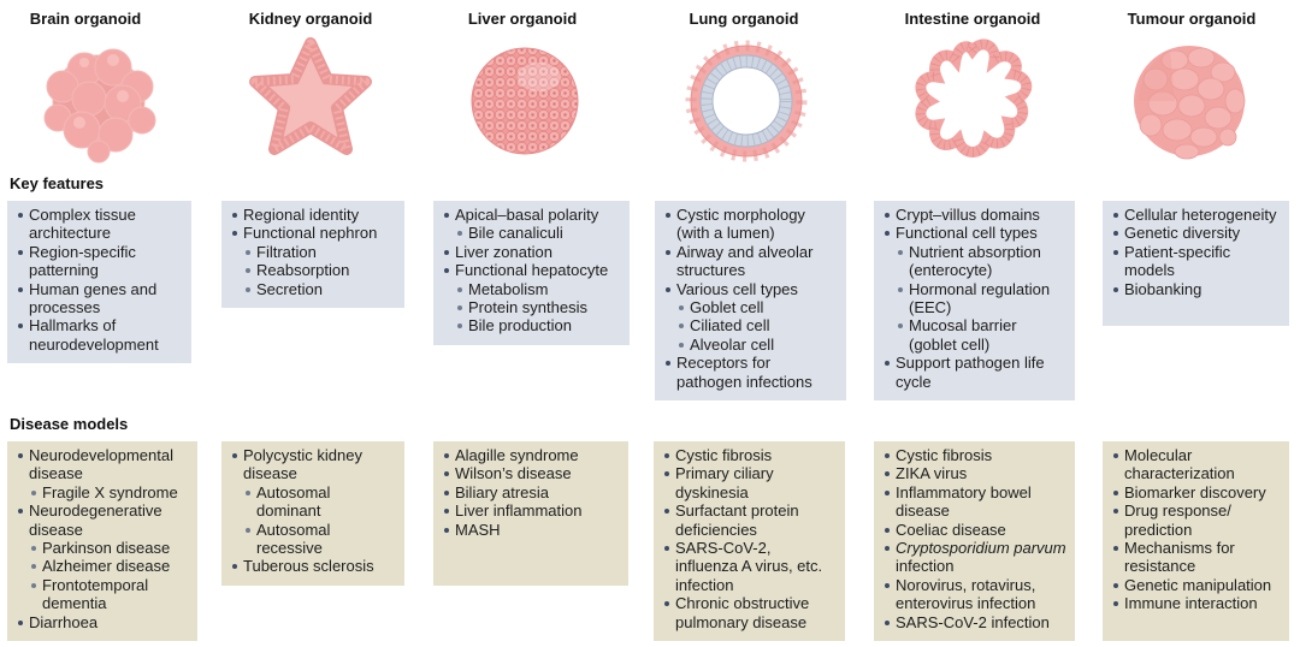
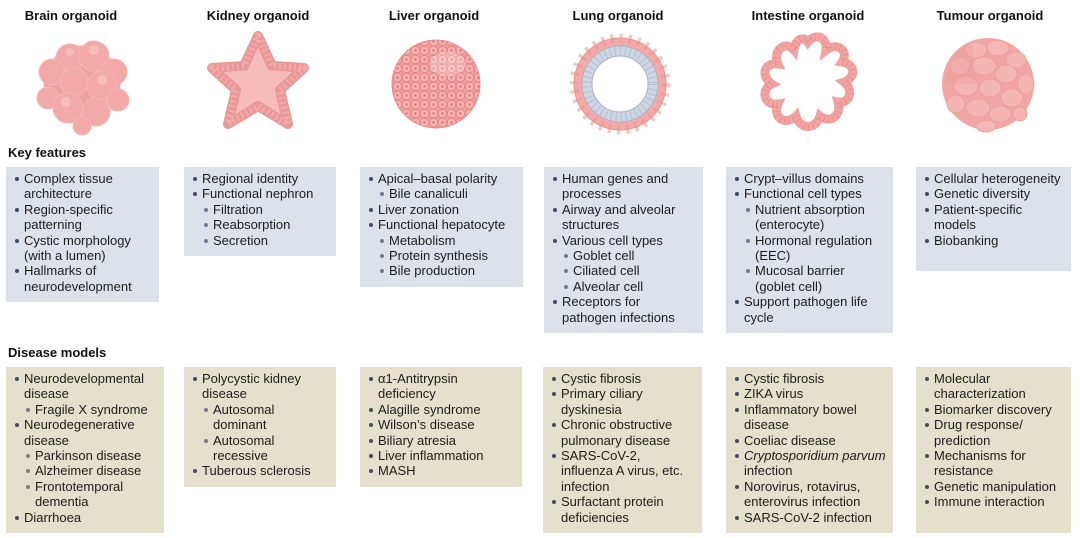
  Key features
  Disease models
  Brain organoid
  Kidney organoid
  Liver organoid
  Lung organoid
  Intestine organoid
  Tumour organoid
  Complex tissue architecture
  Region-specific patterning
- Human genes and processes
+ Cystic morphology (with a lumen)
  Hallmarks of neurodevelopment
  Regional identity
  Functional nephron
  Filtration
  Reabsorption
  Secretion
  Apical–basal polarity
  Bile canaliculi
  Liver zonation
  Functional hepatocyte
  Metabolism
  Protein synthesis
  Bile production
- Cystic morphology (with a lumen)
+ Human genes and processes
  Airway and alveolar structures
  Various cell types
  Goblet cell
  Ciliated cell
  Alveolar cell
  Receptors for pathogen infections
  Crypt–villus domains
  Functional cell types
  Nutrient absorption (enterocyte)
  Hormonal regulation (EEC)
  Mucosal barrier (goblet cell)
  Support pathogen life cycle
  Cellular heterogeneity
  Genetic diversity
  Patient-specific models
  Biobanking
  Neurodevelopmental disease
  Fragile X syndrome
  Neurodegenerative disease
  Parkinson disease
  Alzheimer disease
  Frontotemporal dementia
  Diarrhoea
  Polycystic kidney disease
  Autosomal dominant
  Autosomal recessive
  Tuberous sclerosis
+ α1-Antitrypsin deficiency
  Alagille syndrome
  Wilson’s disease
  Biliary atresia
  Liver inflammation
  MASH
  Cystic fibrosis
  Primary ciliary dyskinesia
- Surfactant protein deficiencies
+ Chronic obstructive pulmonary disease
  SARS-CoV-2, influenza A virus, etc. infection
- Chronic obstructive pulmonary disease
+ Surfactant protein deficiencies
  Cystic fibrosis
  ZIKA virus
  Inflammatory bowel disease
  Coeliac disease
  Cryptosporidium parvum infection
  Norovirus, rotavirus, enterovirus infection
  SARS-CoV-2 infection
  Molecular characterization
  Biomarker discovery
  Drug response/ prediction
  Mechanisms for resistance
  Genetic manipulation
  Immune interaction
